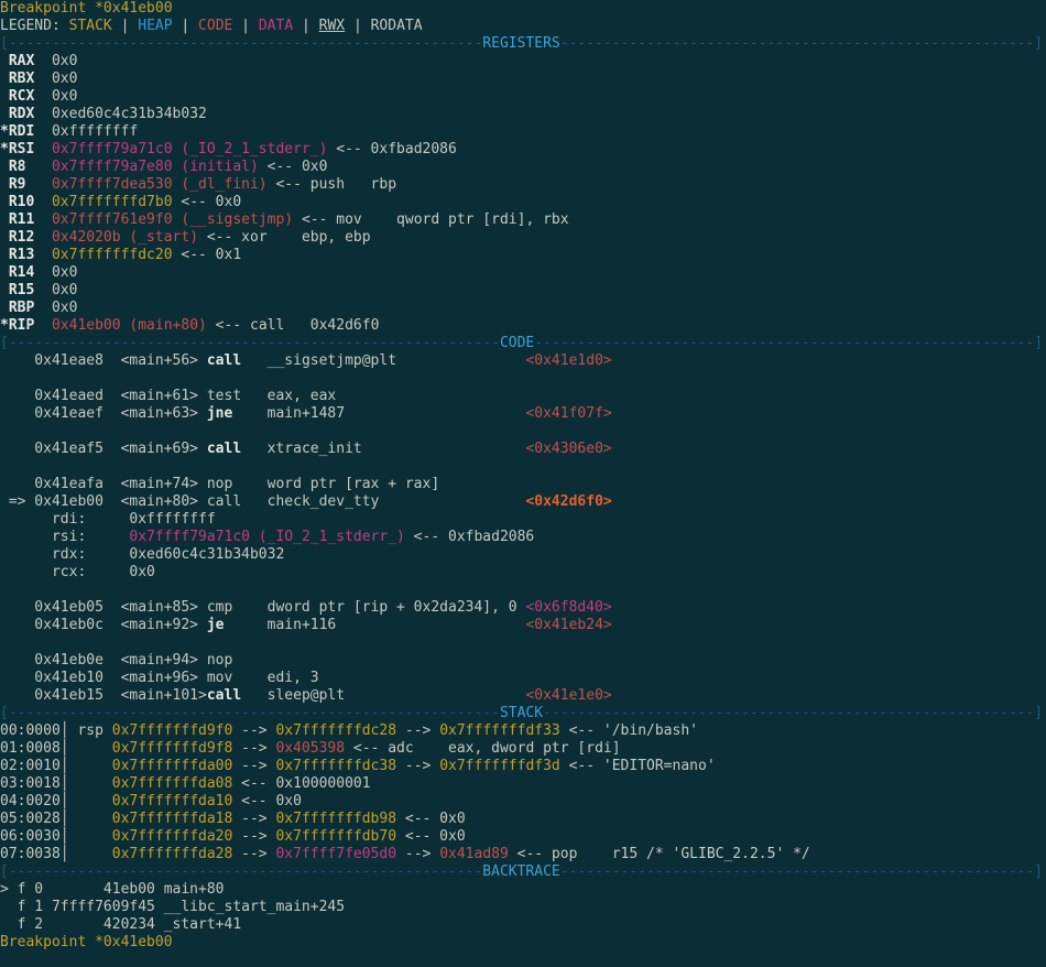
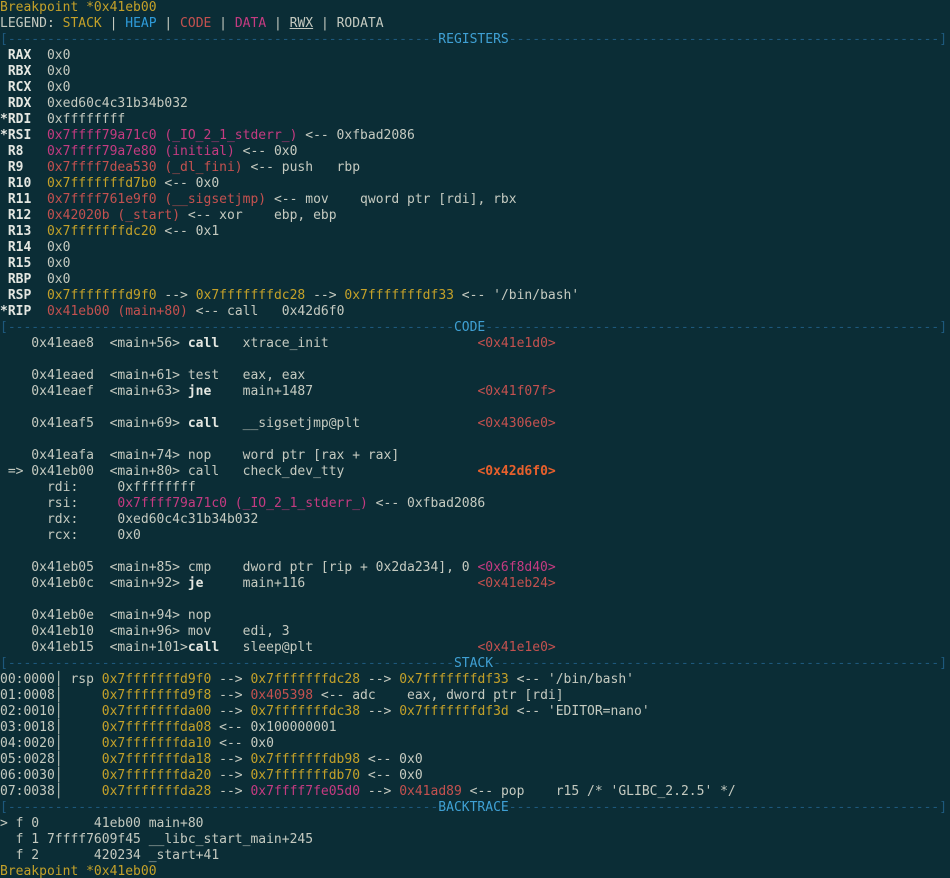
  Breakpoint *0x41eb00
  LEGEND: STACK | HEAP | CODE | DATA | RWX | RODATA
  [-------------------------------------------------------REGISTERS-------------------------------------------------------]
  RAX 0x0
  RBX 0x0
  RCX 0x0
  RDX 0xed60c4c31b34b032
  *RDI 0xffffffff
  *RSI 0x7ffff79a71c0 (_IO_2_1_stderr_) <-- 0xfbad2086
  R8 0x7ffff79a7e80 (initial) <-- 0x0
  R9 0x7ffff7dea530 (_dl_fini) <-- push rbp
  R10 0x7fffffffd7b0 <-- 0x0
  R11 0x7ffff761e9f0 (__sigsetjmp) <-- mov qword ptr [rdi], rbx
  R12 0x42020b (_start) <-- xor ebp, ebp
  R13 0x7fffffffdc20 <-- 0x1
  R14 0x0
  R15 0x0
  RBP 0x0
+ RSP 0x7fffffffd9f0 --> 0x7fffffffdc28 --> 0x7fffffffdf33 <-- '/bin/bash'
  *RIP 0x41eb00 (main+80) <-- call 0x42d6f0
  [---------------------------------------------------------CODE----------------------------------------------------------]
- 0x41eae8 <main+56> call __sigsetjmp@plt <0x41e1d0>
+ 0x41eae8 <main+56> call xtrace_init <0x41e1d0>
  0x41eaed <main+61> test eax, eax
  0x41eaef <main+63> jne main+1487 <0x41f07f>
- 0x41eaf5 <main+69> call xtrace_init <0x4306e0>
+ 0x41eaf5 <main+69> call __sigsetjmp@plt <0x4306e0>
  0x41eafa <main+74> nop word ptr [rax + rax]
  => 0x41eb00 <main+80> call check_dev_tty <0x42d6f0>
  rdi: 0xffffffff
  rsi: 0x7ffff79a71c0 (_IO_2_1_stderr_) <-- 0xfbad2086
  rdx: 0xed60c4c31b34b032
  rcx: 0x0
  0x41eb05 <main+85> cmp dword ptr [rip + 0x2da234], 0 <0x6f8d40>
  0x41eb0c <main+92> je main+116 <0x41eb24>
  0x41eb0e <main+94> nop
  0x41eb10 <main+96> mov edi, 3
  0x41eb15 <main+101>call sleep@plt <0x41e1e0>
  [---------------------------------------------------------STACK---------------------------------------------------------]
  00:0000│ rsp 0x7fffffffd9f0 --> 0x7fffffffdc28 --> 0x7fffffffdf33 <-- '/bin/bash'
  01:0008│ 0x7fffffffd9f8 --> 0x405398 <-- adc eax, dword ptr [rdi]
  02:0010│ 0x7fffffffda00 --> 0x7fffffffdc38 --> 0x7fffffffdf3d <-- 'EDITOR=nano'
  03:0018│ 0x7fffffffda08 <-- 0x100000001
  04:0020│ 0x7fffffffda10 <-- 0x0
  05:0028│ 0x7fffffffda18 --> 0x7fffffffdb98 <-- 0x0
  06:0030│ 0x7fffffffda20 --> 0x7fffffffdb70 <-- 0x0
  07:0038│ 0x7fffffffda28 --> 0x7ffff7fe05d0 --> 0x41ad89 <-- pop r15 /* 'GLIBC_2.2.5' */
  [-------------------------------------------------------BACKTRACE-------------------------------------------------------]
  > f 0 41eb00 main+80
  f 1 7ffff7609f45 __libc_start_main+245
  f 2 420234 _start+41
  Breakpoint *0x41eb00
